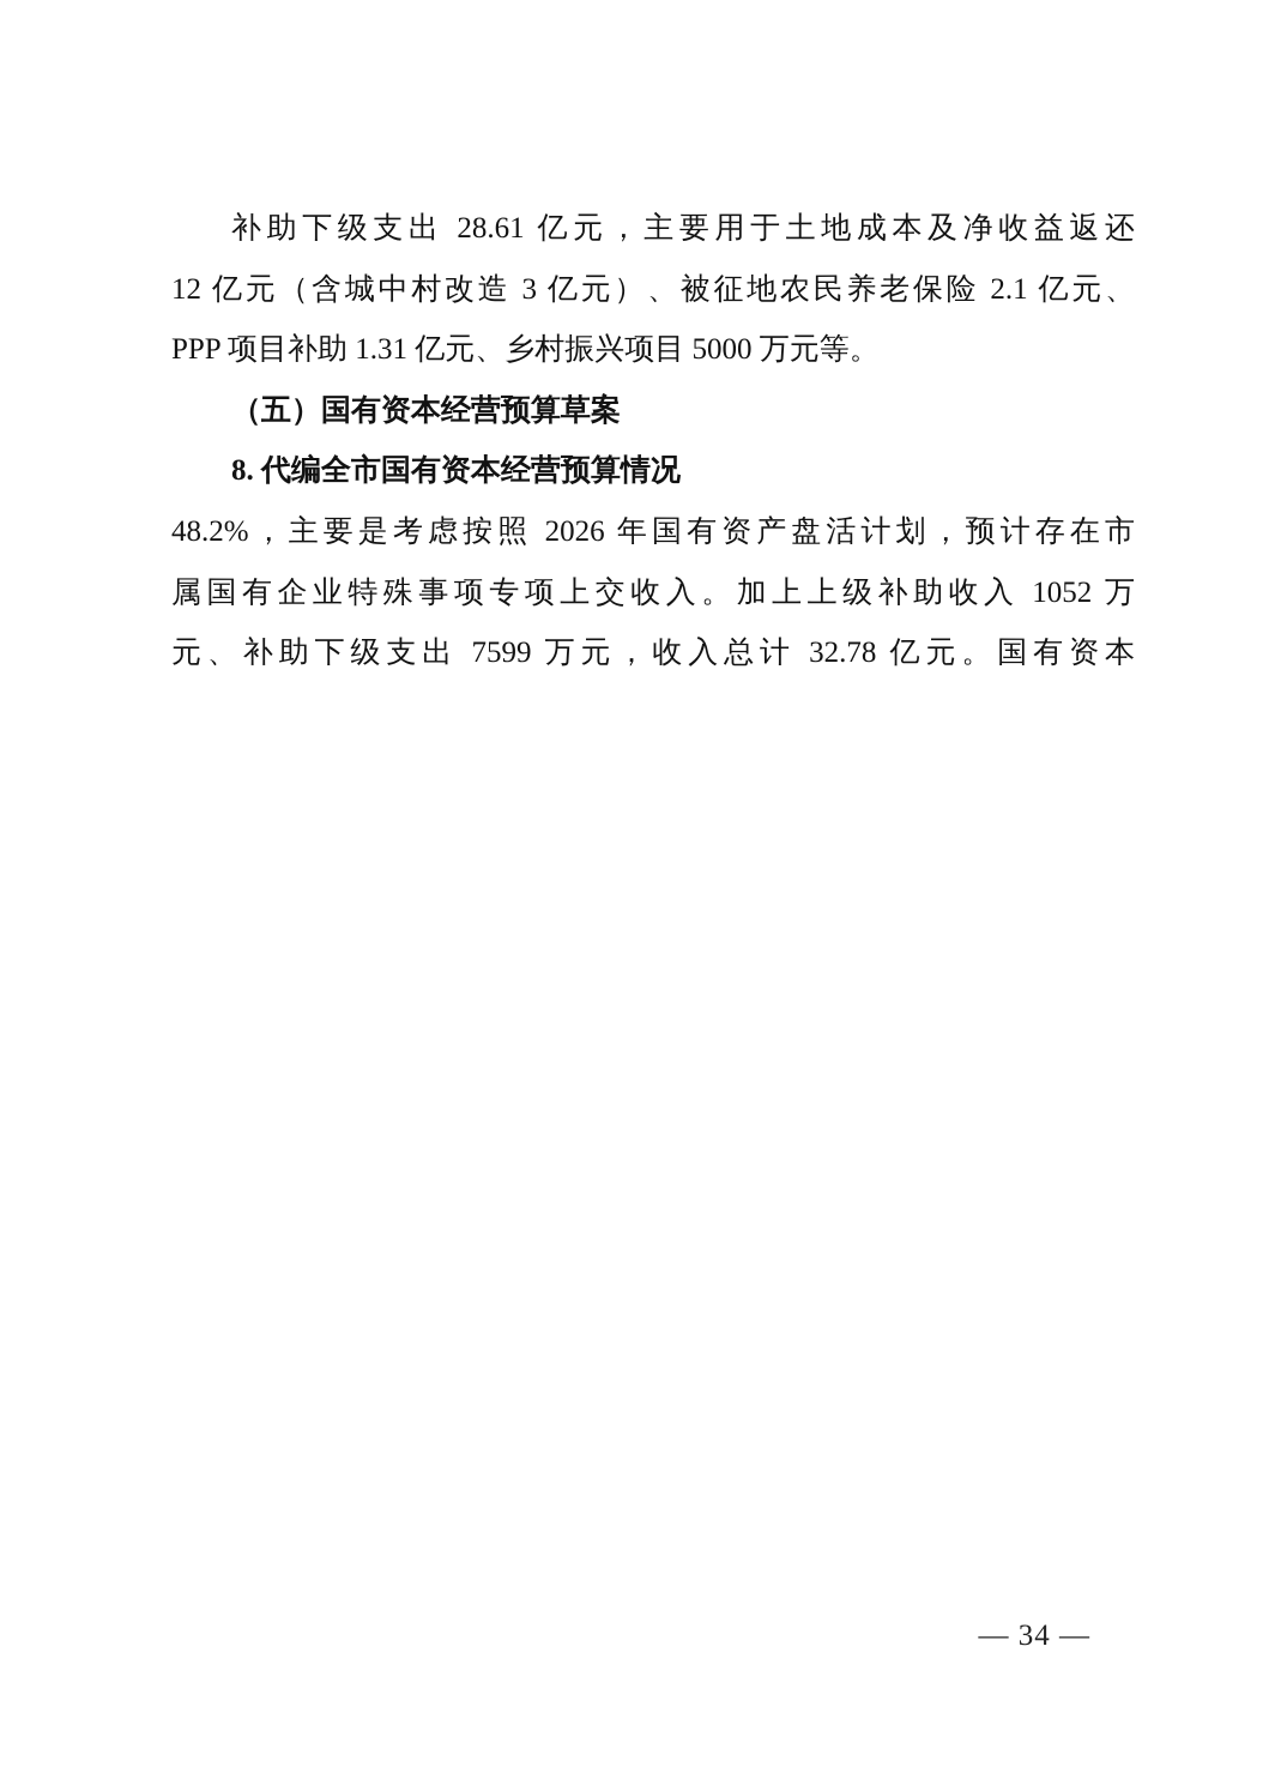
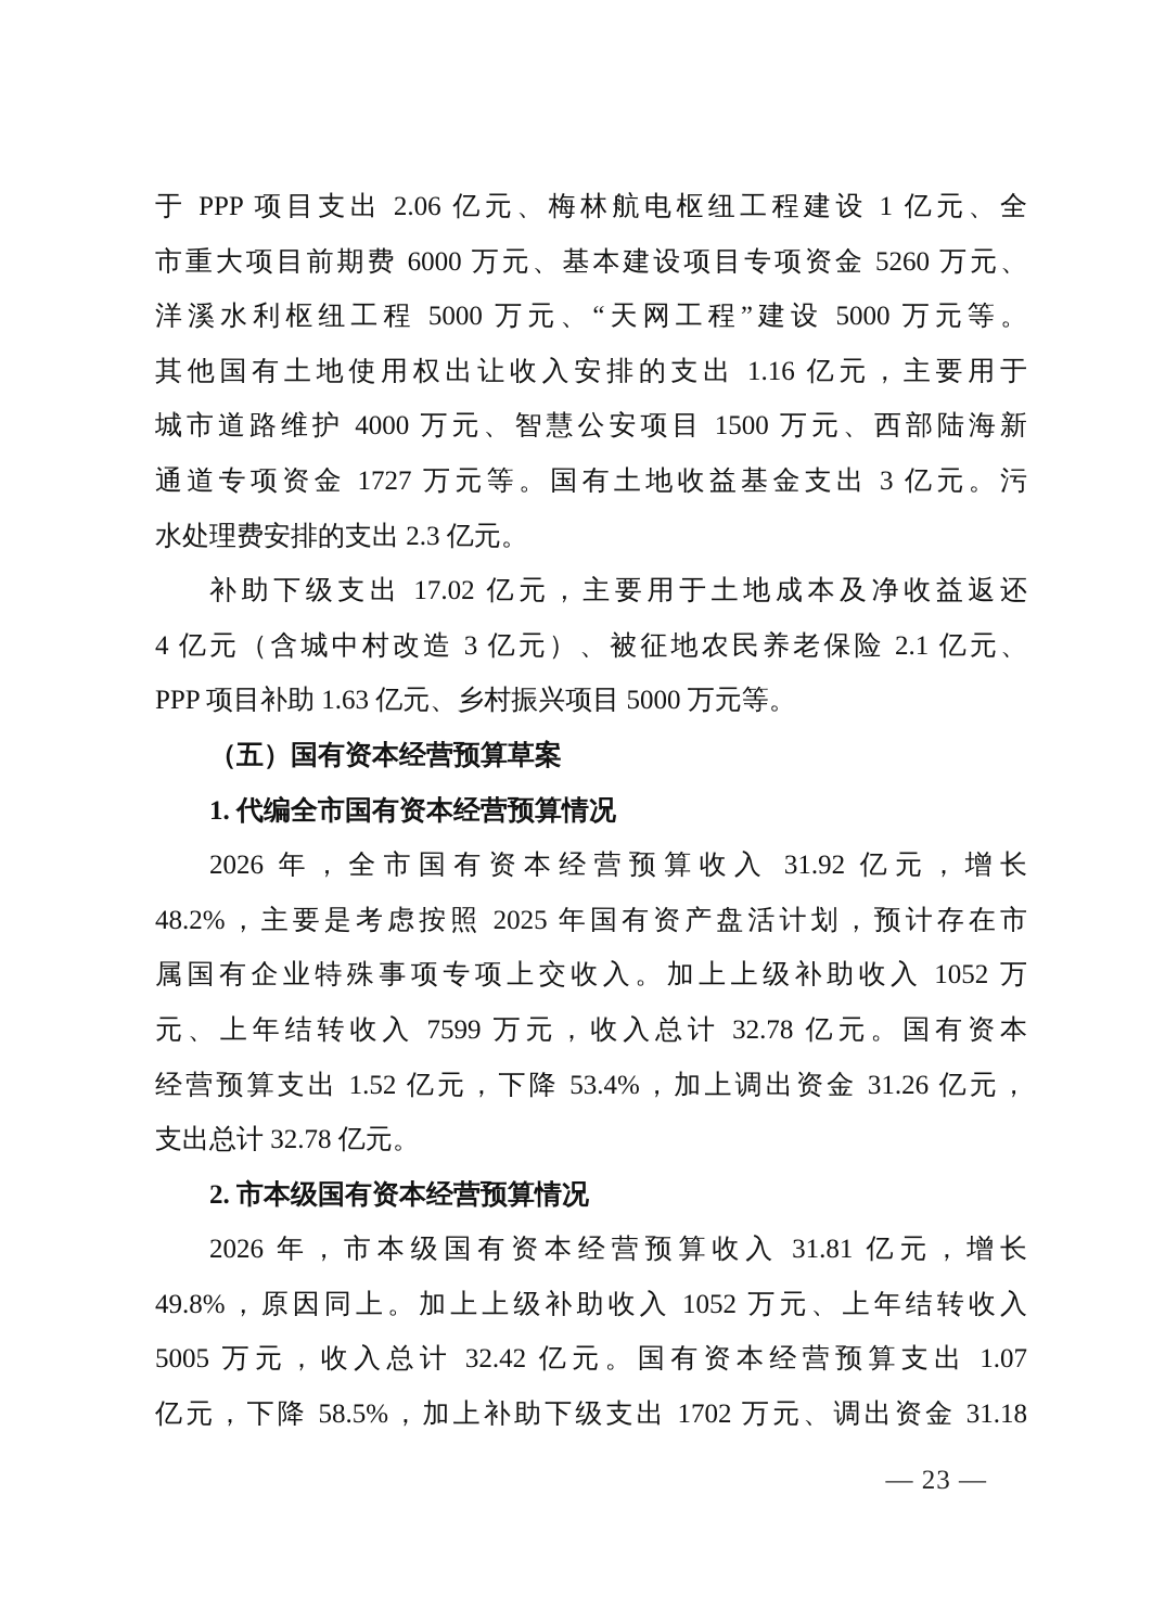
+ 于 PPP 项目支出 2.06 亿元、梅林航电枢纽工程建设 1 亿元、全
+ 市重大项目前期费 6000 万元、基本建设项目专项资金 5260 万元、
+ 洋溪水利枢纽工程 5000 万元、“天网工程”建设 5000 万元等。
+ 其他国有土地使用权出让收入安排的支出 1.16 亿元，主要用于
+ 城市道路维护 4000 万元、智慧公安项目 1500 万元、西部陆海新
+ 通道专项资金 1727 万元等。国有土地收益基金支出 3 亿元。污
+ 水处理费安排的支出 2.3 亿元。
- 补助下级支出 28.61 亿元，主要用于土地成本及净收益返还
+ 补助下级支出 17.02 亿元，主要用于土地成本及净收益返还
- 12 亿元（含城中村改造 3 亿元）、被征地农民养老保险 2.1 亿元、
+ 4 亿元（含城中村改造 3 亿元）、被征地农民养老保险 2.1 亿元、
- PPP 项目补助 1.31 亿元、乡村振兴项目 5000 万元等。
+ PPP 项目补助 1.63 亿元、乡村振兴项目 5000 万元等。
  （五）国有资本经营预算草案
- 8. 代编全市国有资本经营预算情况
+ 1. 代编全市国有资本经营预算情况
+ 2026 年，全市国有资本经营预算收入 31.92 亿元，增长
- 48.2%，主要是考虑按照 2026 年国有资产盘活计划，预计存在市
+ 48.2%，主要是考虑按照 2025 年国有资产盘活计划，预计存在市
  属国有企业特殊事项专项上交收入。加上上级补助收入 1052 万
- 元、补助下级支出 7599 万元，收入总计 32.78 亿元。国有资本
+ 元、上年结转收入 7599 万元，收入总计 32.78 亿元。国有资本
+ 经营预算支出 1.52 亿元，下降 53.4%，加上调出资金 31.26 亿元，
+ 支出总计 32.78 亿元。
+ 2. 市本级国有资本经营预算情况
+ 2026 年，市本级国有资本经营预算收入 31.81 亿元，增长
+ 49.8%，原因同上。加上上级补助收入 1052 万元、上年结转收入
+ 5005 万元，收入总计 32.42 亿元。国有资本经营预算支出 1.07
+ 亿元，下降 58.5%，加上补助下级支出 1702 万元、调出资金 31.18
- — 34 —
+ — 23 —
